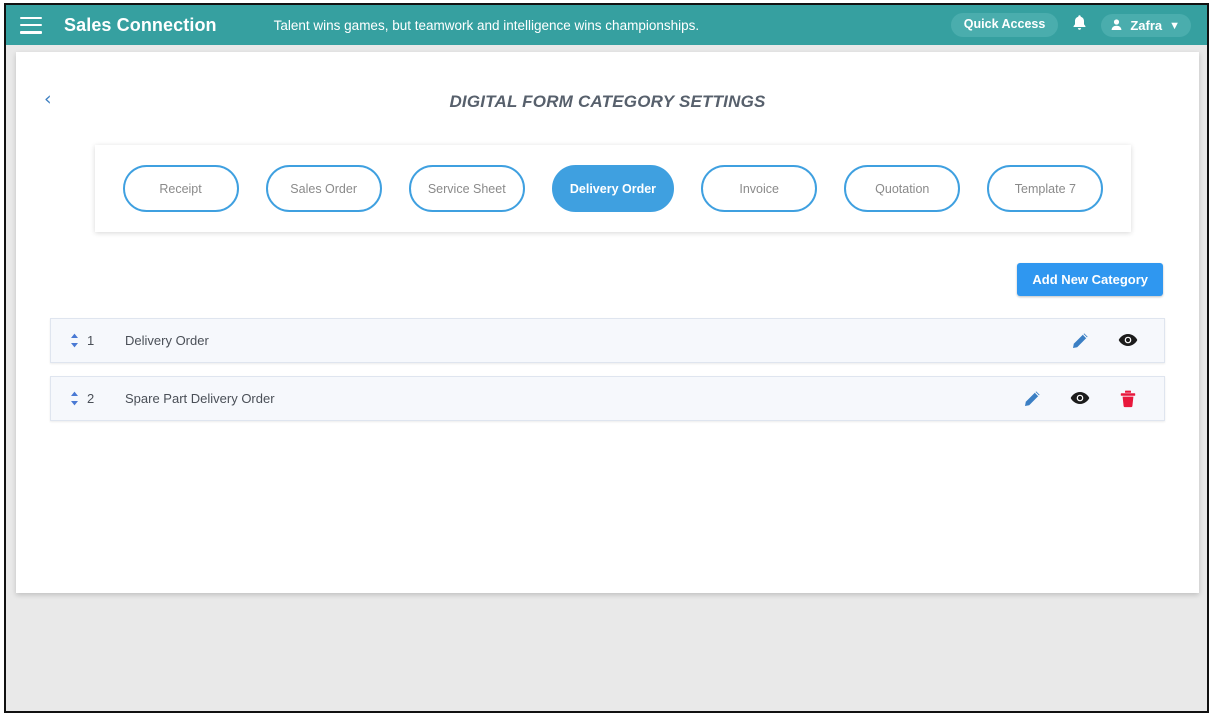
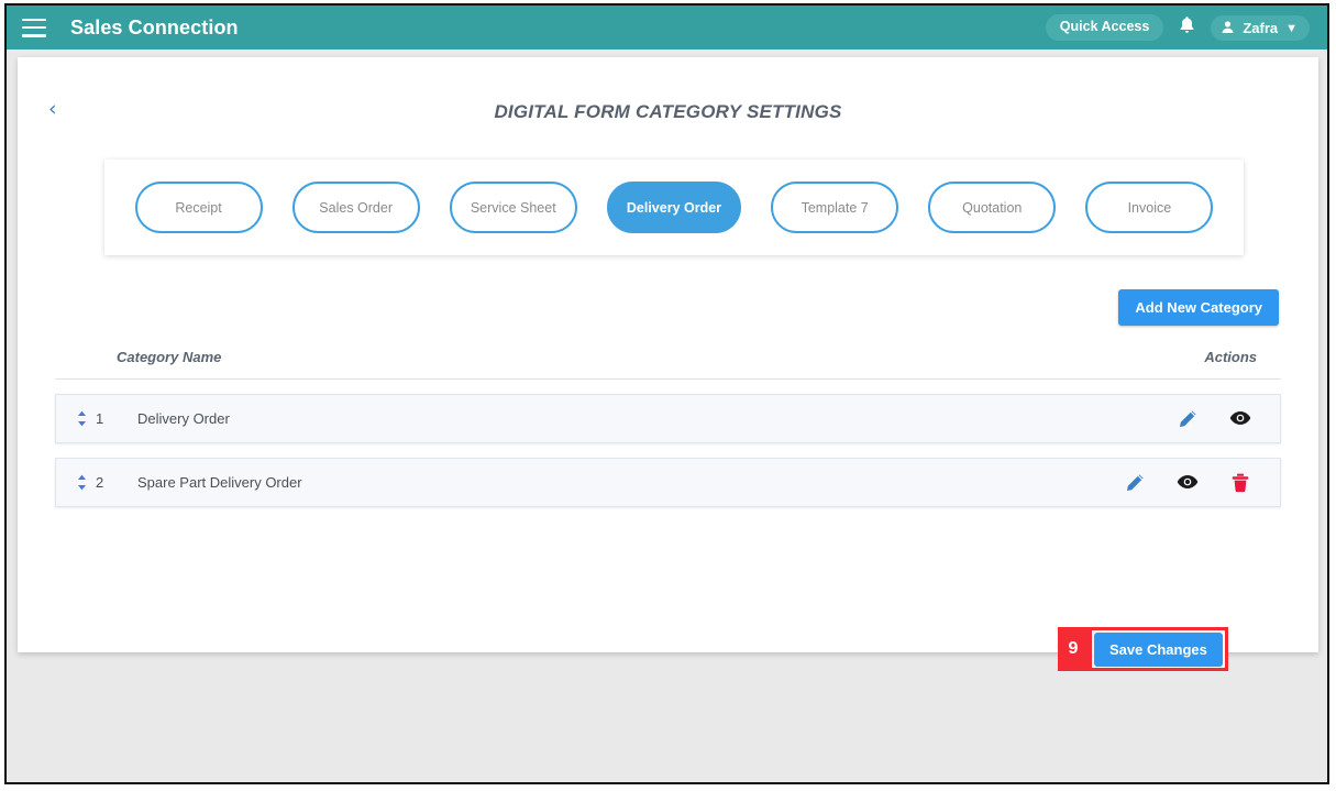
  Sales Connection
- Talent wins games, but teamwork and intelligence wins championships.
  Quick Access
  Zafra
  ▼
  ‹
  DIGITAL FORM CATEGORY SETTINGS
  Receipt
  Sales Order
  Service Sheet
  Delivery Order
- Invoice
+ Template 7
  Quotation
- Template 7
+ Invoice
  Add New Category
+ Category Name
+ Actions
  1
  Delivery Order
  2
  Spare Part Delivery Order
+ 9
+ Save Changes
